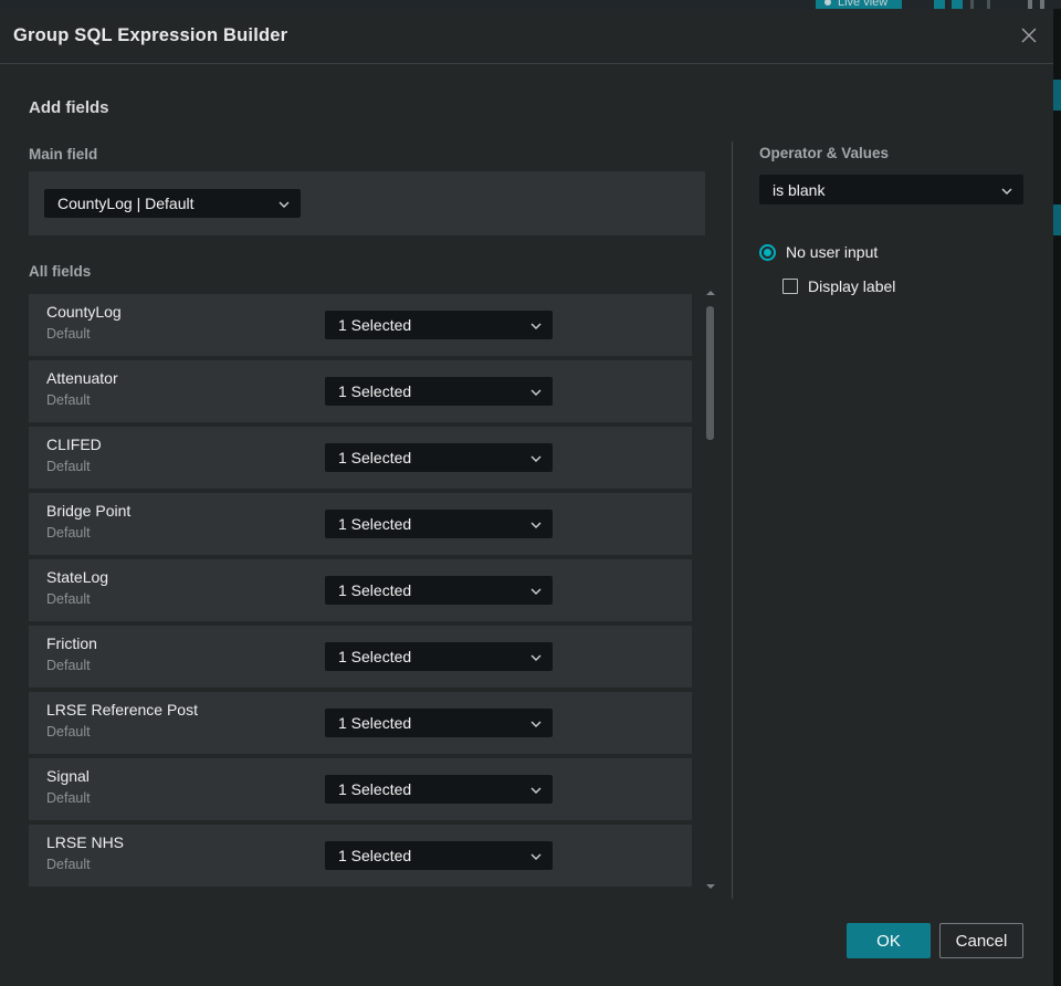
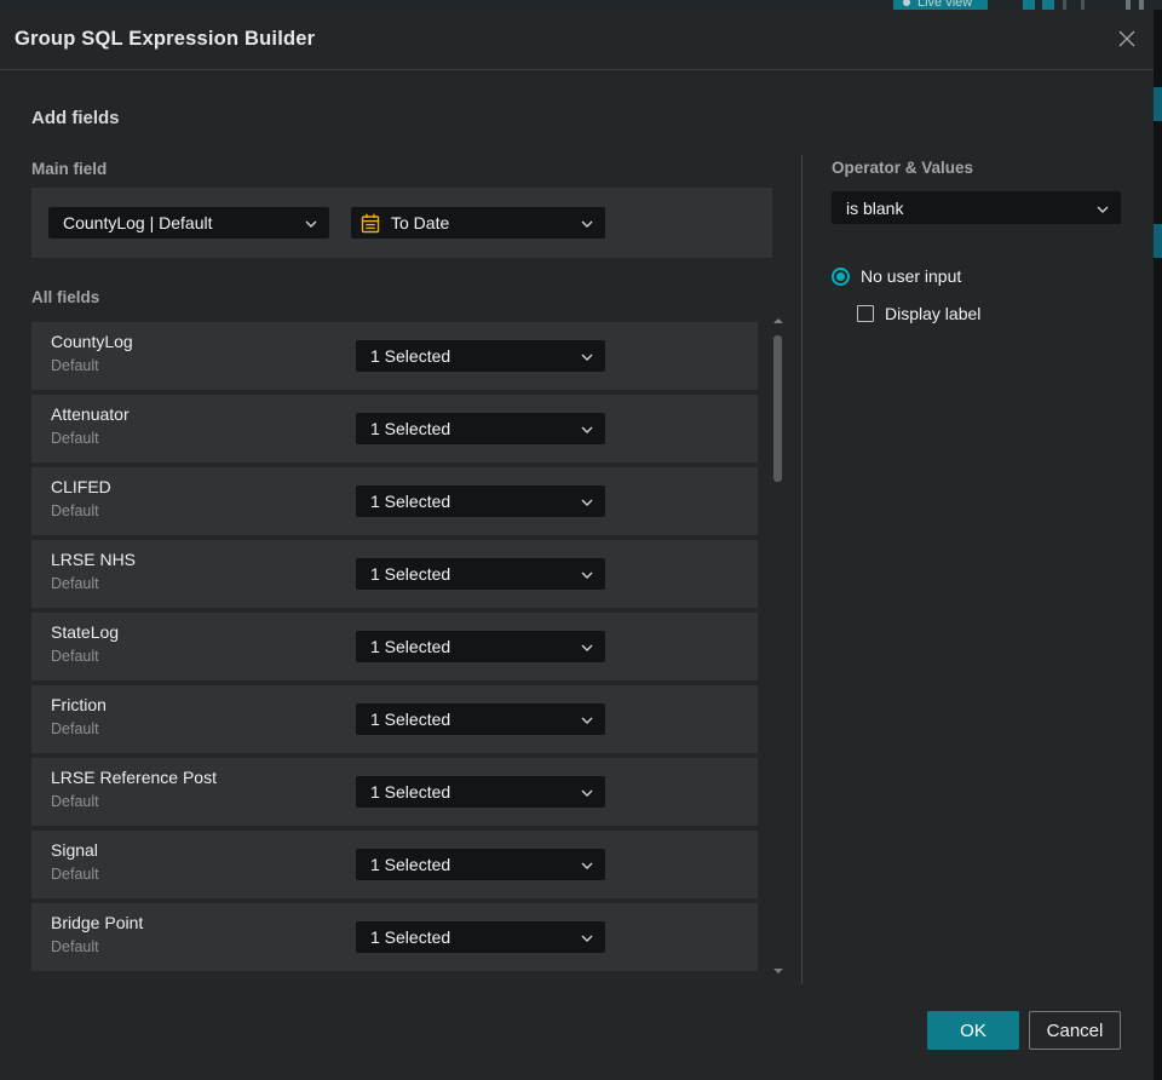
  Live view
  Group SQL Expression Builder
  Add fields
  Main field
  CountyLog | Default
+ To Date
  All fields
  CountyLog
  Default
  1 Selected
  Attenuator
  Default
  1 Selected
  CLIFED
  Default
  1 Selected
- Bridge Point
+ LRSE NHS
  Default
  1 Selected
  StateLog
  Default
  1 Selected
  Friction
  Default
  1 Selected
  LRSE Reference Post
  Default
  1 Selected
  Signal
  Default
  1 Selected
- LRSE NHS
+ Bridge Point
  Default
  1 Selected
  Operator & Values
  is blank
  No user input
  Display label
  OK
  Cancel
